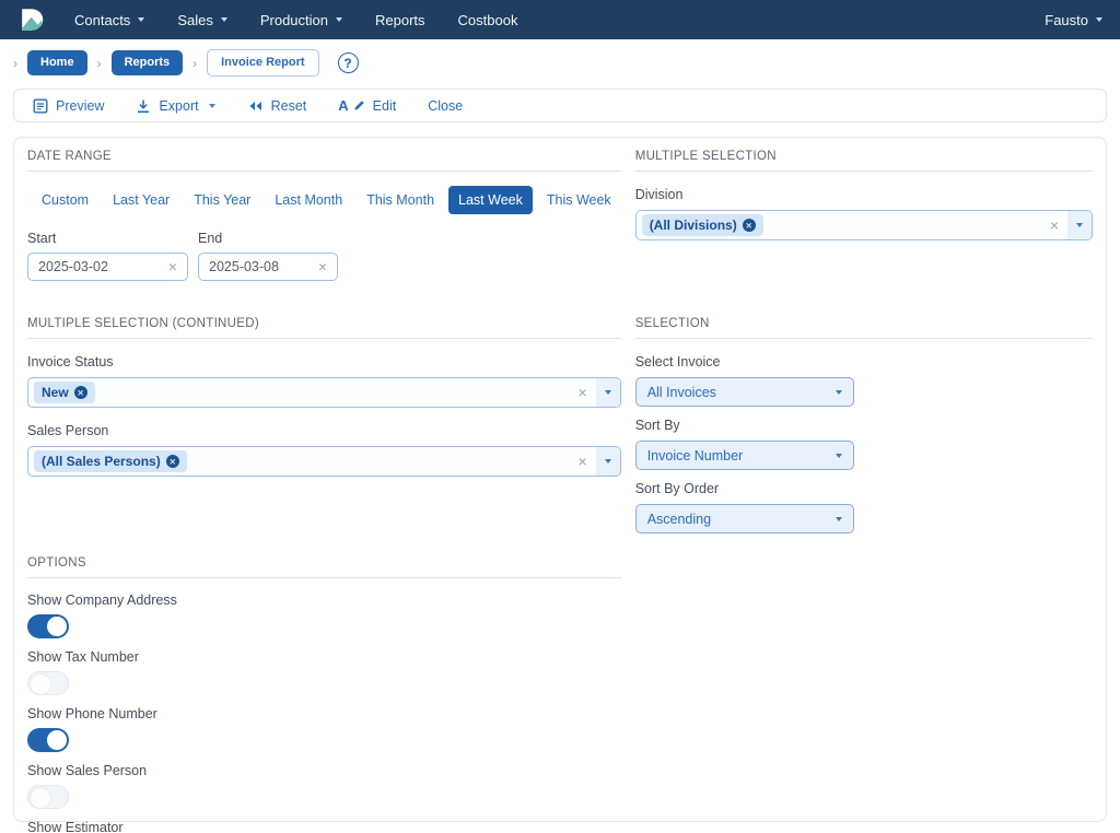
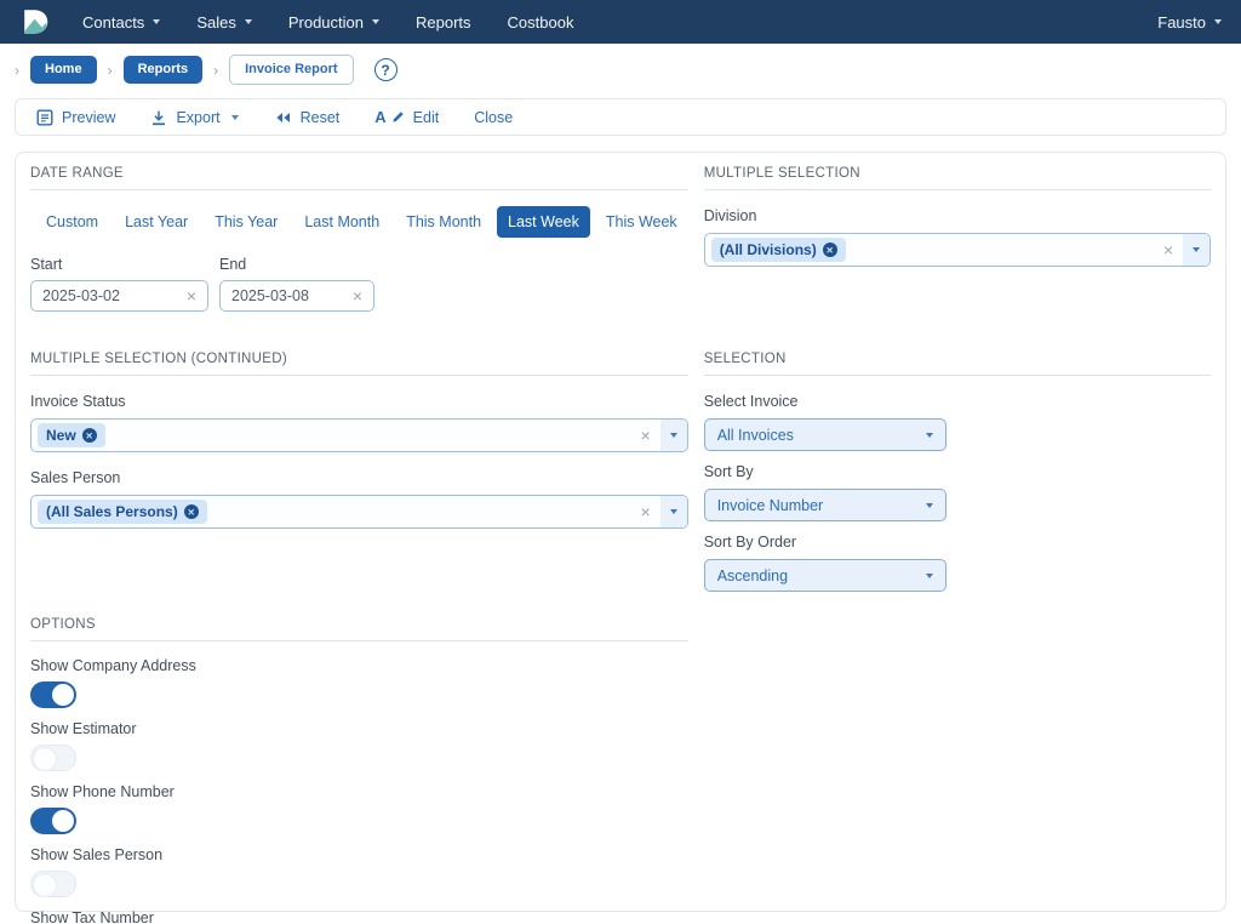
  Contacts
  Sales
  Production
  Reports
  Costbook
  Fausto
  ›
  Home
  ›
  Reports
  ›
  Invoice Report
  ?
  Preview
  Export
  Reset
  A
  Edit
  Close
  DATE RANGE
  Custom
  Last Year
  This Year
  Last Month
  This Month
  Last Week
  This Week
  Start
  2025-03-02
  ×
  End
  2025-03-08
  ×
  MULTIPLE SELECTION
  Division
  (All Divisions)
  ✕
  ×
  MULTIPLE SELECTION (CONTINUED)
  Invoice Status
  New
  ✕
  ×
  Sales Person
  (All Sales Persons)
  ✕
  ×
  SELECTION
  Select Invoice
  All Invoices
  Sort By
  Invoice Number
  Sort By Order
  Ascending
  OPTIONS
  Show Company Address
- Show Tax Number
+ Show Estimator
  Show Phone Number
  Show Sales Person
- Show Estimator
+ Show Tax Number
